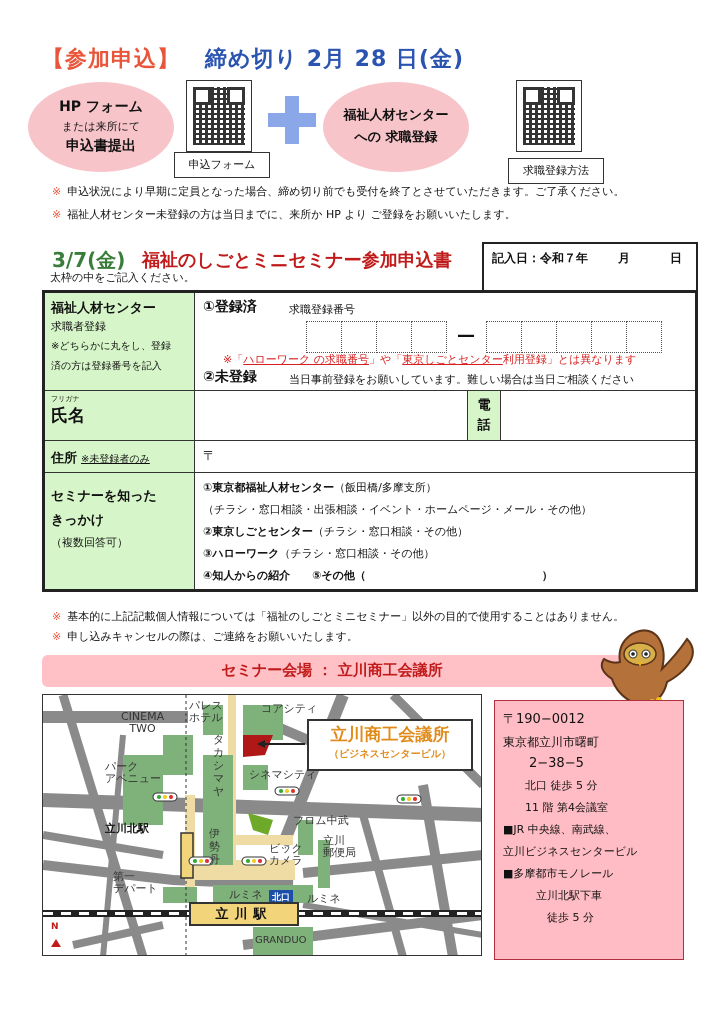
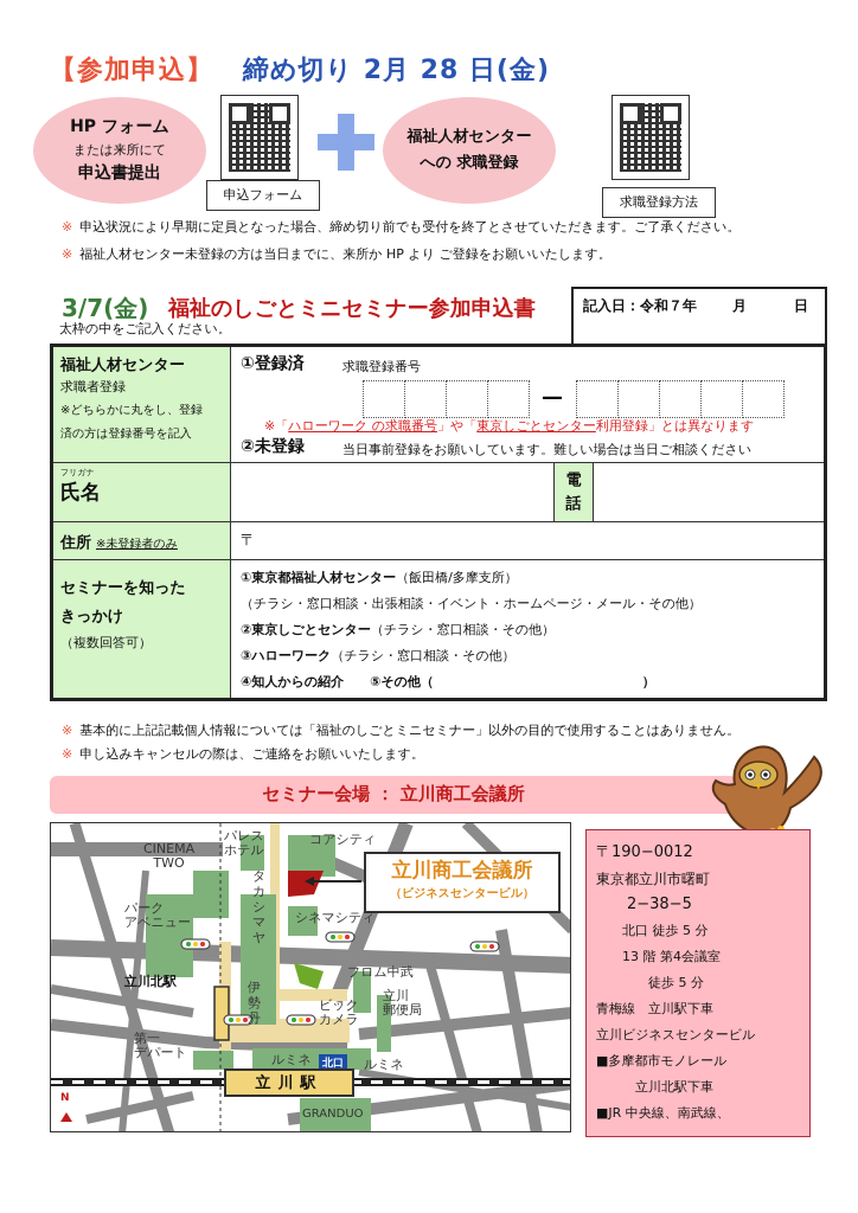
  【参加申込】
  締め切り 2月 28 日(金)
  HP フォーム
  または来所にて
  申込書提出
  申込フォーム
  福祉人材センター
  への 求職登録
  求職登録方法
  ※ 申込状況により早期に定員となった場合、締め切り前でも受付を終了とさせていただきます。ご了承ください。
  ※ 福祉人材センター未登録の方は当日までに、来所か HP より ご登録をお願いいたします。
  3/7(金)
  福祉のしごとミニセミナー参加申込書
  太枠の中をご記入ください。
  記入日：令和７年
  月
  日
  福祉人材センター
  求職者登録
  ※どちらかに丸をし、登録
  済の方は登録番号を記入
  ①登録済
  求職登録番号
  —
  ※「ハローワーク の求職番号」や「東京しごとセンター利用登録」とは異なります
  ②未登録
  当日事前登録をお願いしています。難しい場合は当日ご相談ください
  フリガナ
  氏名
  電
  話
  住所 ※未登録者のみ
  〒
  セミナーを知った
  きっかけ
  （複数回答可）
  ①東京都福祉人材センター（飯田橋/多摩支所）
  （チラシ・窓口相談・出張相談・イベント・ホームページ・メール・その他）
  ②東京しごとセンター（チラシ・窓口相談・その他）
  ③ハローワーク（チラシ・窓口相談・その他）
  ④知人からの紹介 ⑤その他（ ）
  ※ 基本的に上記記載個人情報については「福祉のしごとミニセミナー」以外の目的で使用することはありません。
  ※ 申し込みキャンセルの際は、ご連絡をお願いいたします。
  セミナー会場 ： 立川商工会議所
  CINEMA
  TWO
  パレス
  ホテル
  コアシティ
  タカシマヤ
  パーク
  アベニュー
  シネマシティ
  フロム中武
  立川北駅
  伊勢丹
  ビック
  カメラ
  立川
  郵便局
  第一
  デパート
  ルミネ
  北口
  ルミネ
  立川駅
  GRANDUO
  N
  立川商工会議所
  （ビジネスセンタービル）
  〒190−0012
  東京都立川市曙町
  2−38−5
  北口 徒歩 5 分
- 11 階 第4会議室
+ 13 階 第4会議室
- ■JR 中央線、南武線、
+ 徒歩 5 分
+ 青梅線 立川駅下車
  立川ビジネスセンタービル
  ■多摩都市モノレール
  立川北駅下車
- 徒歩 5 分
+ ■JR 中央線、南武線、
